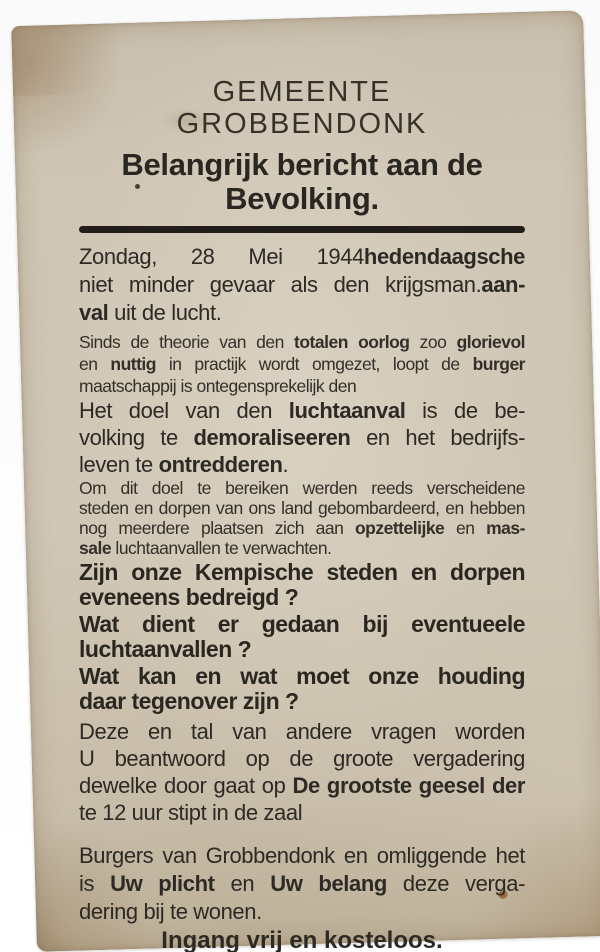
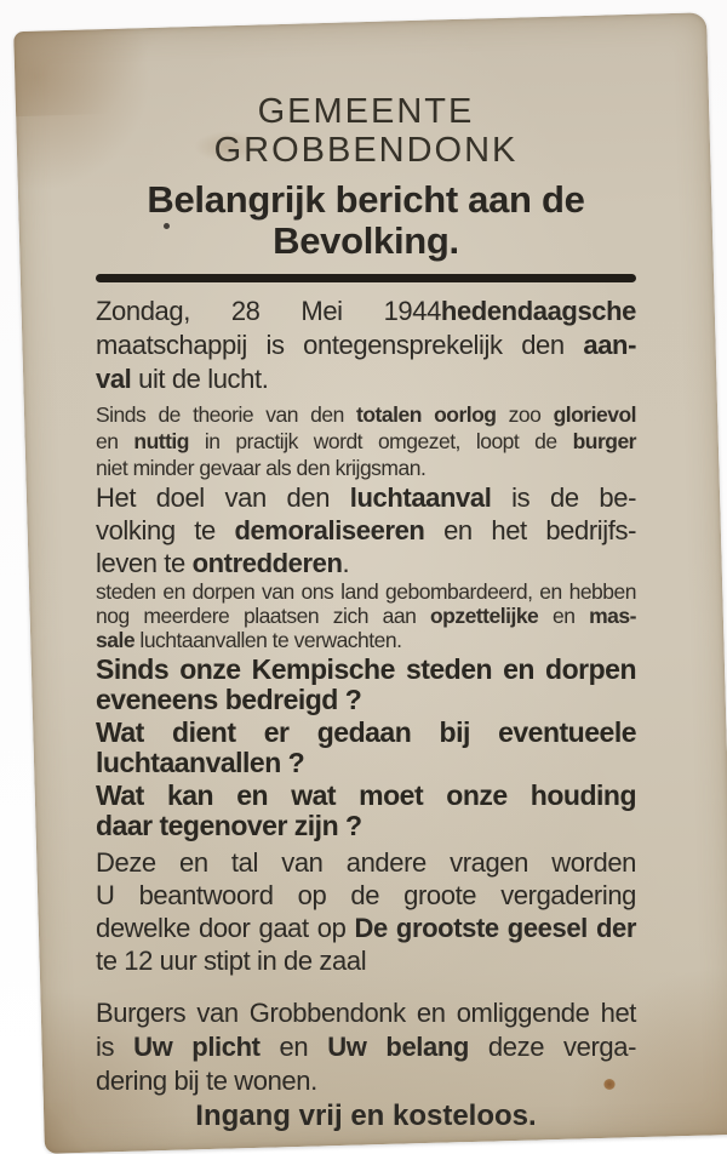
  GEMEENTE GROBBENDONK
  Belangrijk bericht aan de
  Bevolking.
  Zondag, 28 Mei 1944hedendaagsche
- niet minder gevaar als den krijgsman.aan-
+ maatschappij is ontegensprekelijk den aan-
  val uit de lucht.
  Sinds de theorie van den totalen oorlog zoo glorievol
  en nuttig in practijk wordt omgezet, loopt de burger
- maatschappij is ontegensprekelijk den
+ niet minder gevaar als den krijgsman.
  Het doel van den luchtaanval is de be-
  volking te demoraliseeren en het bedrijfs-
  leven te ontredderen.
- Om dit doel te bereiken werden reeds verscheidene
  steden en dorpen van ons land gebombardeerd, en hebben
  nog meerdere plaatsen zich aan opzettelijke en mas-
  sale luchtaanvallen te verwachten.
- Zijn onze Kempische steden en dorpen
+ Sinds onze Kempische steden en dorpen
  eveneens bedreigd ?
  Wat dient er gedaan bij eventueele
  luchtaanvallen ?
  Wat kan en wat moet onze houding
  daar tegenover zijn ?
  Deze en tal van andere vragen worden
  U beantwoord op de groote vergadering
  dewelke door gaat op De grootste geesel der
  te 12 uur stipt in de zaal
  Burgers van Grobbendonk en omliggende het
  is Uw plicht en Uw belang deze verga-
  dering bij te wonen.
  Ingang vrij en kosteloos.
